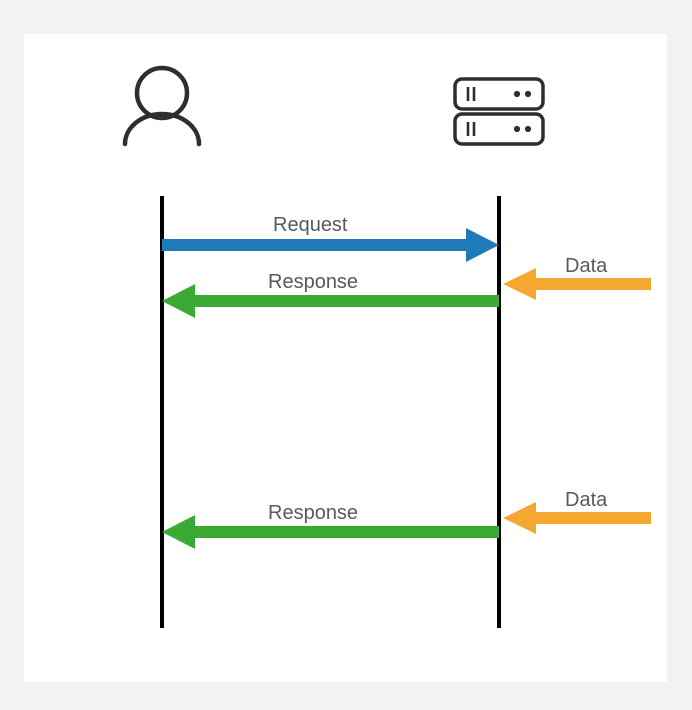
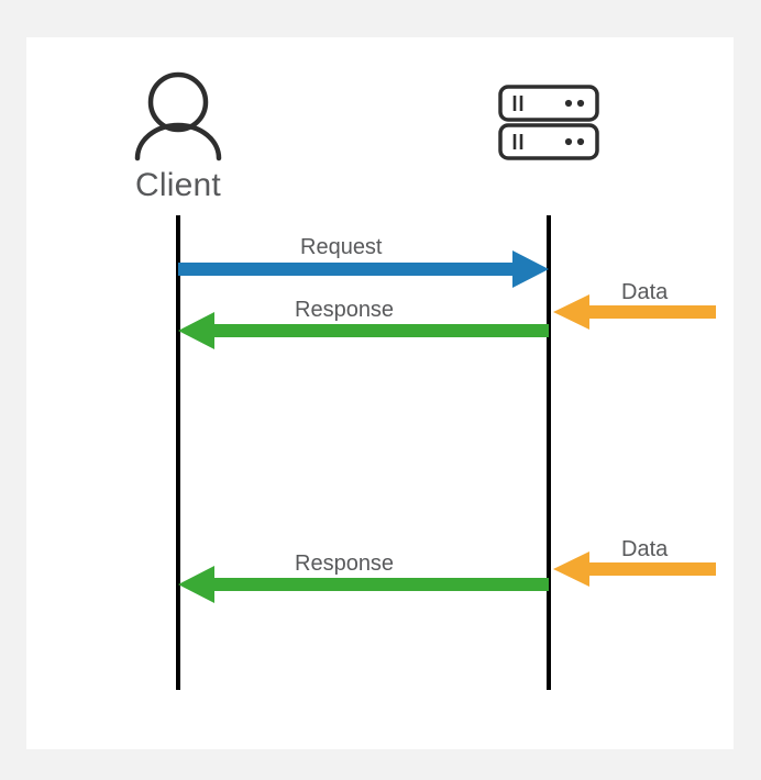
+ Client
  Request
  Response
  Data
  Response
  Data
